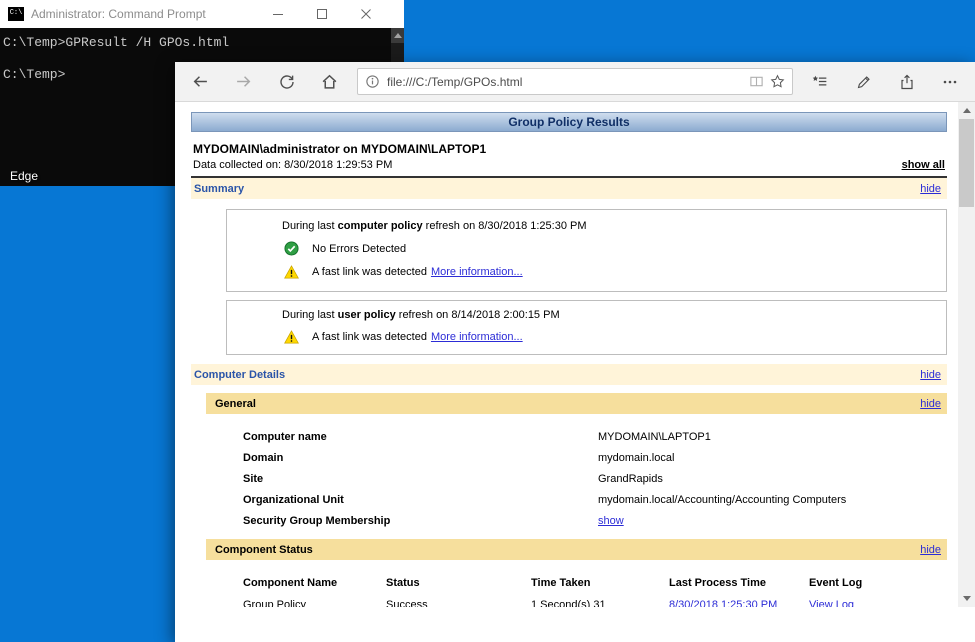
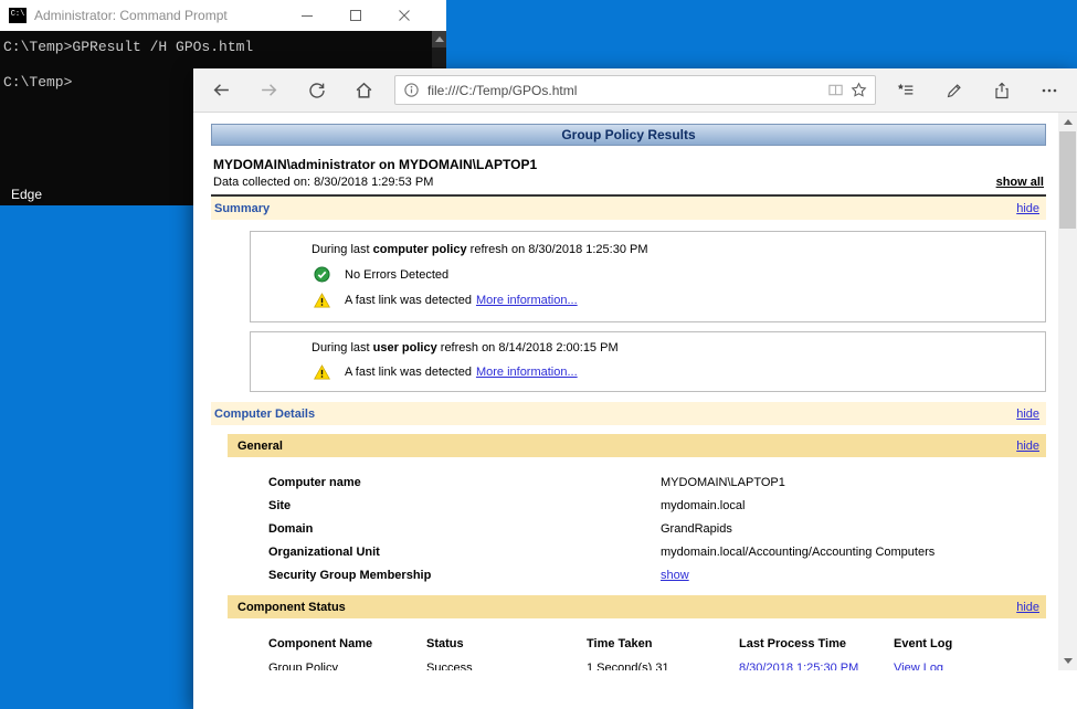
  C:\
  Administrator: Command Prompt
  C:\Temp>GPResult /H GPOs.html
  C:\Temp>
  Edge
  file:///C:/Temp/GPOs.html
  Group Policy Results
  MYDOMAIN\administrator on MYDOMAIN\LAPTOP1
  Data collected on: 8/30/2018 1:29:53 PM
  show all
  Summary
  hide
  During last computer policy refresh on 8/30/2018 1:25:30 PM
  No Errors Detected
  A fast link was detected
  More information...
  During last user policy refresh on 8/14/2018 2:00:15 PM
  A fast link was detected
  More information...
  Computer Details
  hide
  General
  hide
  Computer name
  MYDOMAIN\LAPTOP1
- Domain
+ Site
  mydomain.local
- Site
+ Domain
  GrandRapids
  Organizational Unit
  mydomain.local/Accounting/Accounting Computers
  Security Group Membership
  show
  Component Status
  hide
  Component Name
  Status
  Time Taken
  Last Process Time
  Event Log
  Group Policy
  Success
  1 Second(s) 31
  8/30/2018 1:25:30 PM
  View Log
